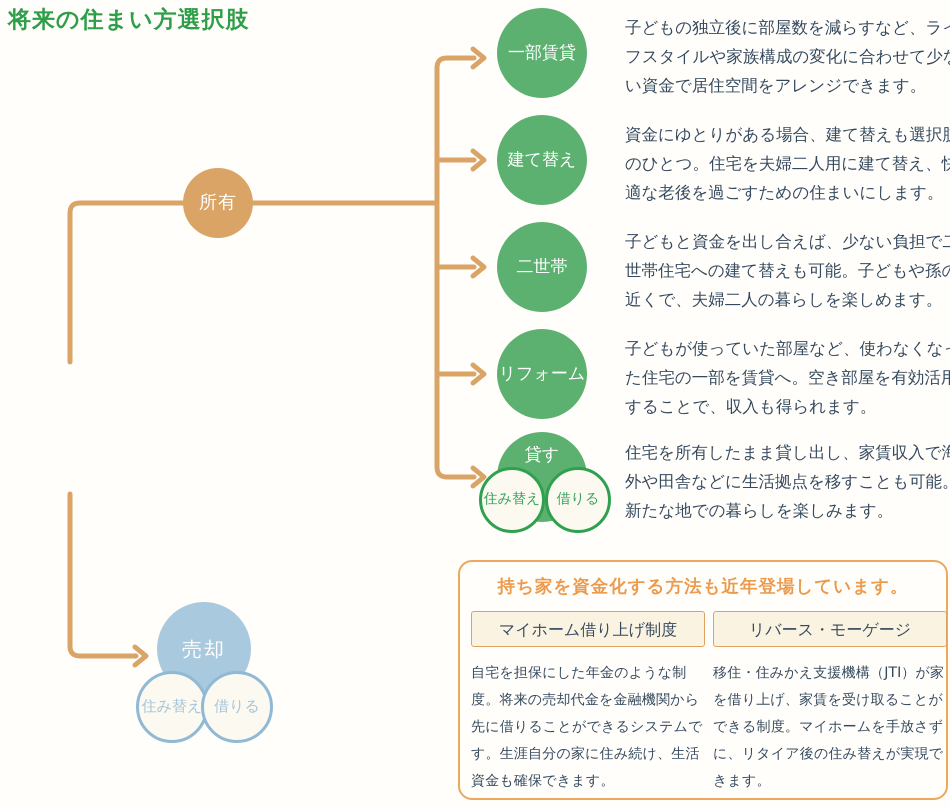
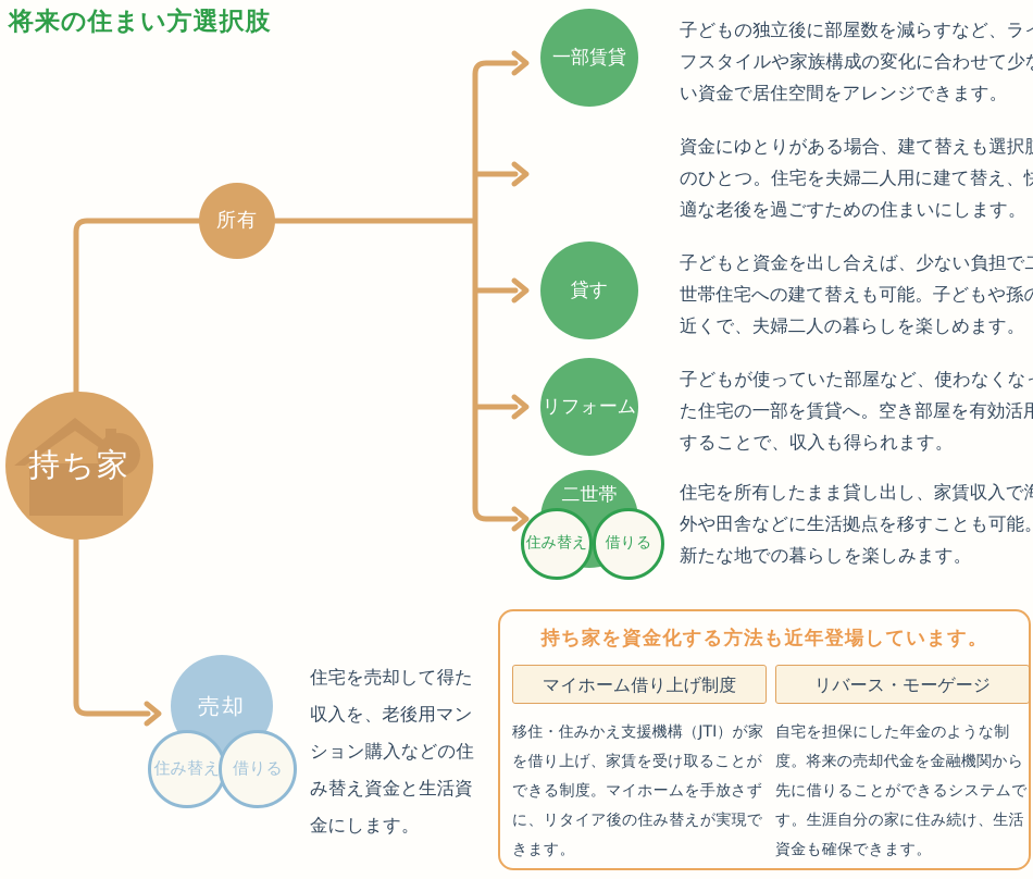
  将来の住まい方選択肢
+ 持ち家
  所有
  一部賃貸
- 建て替え
- 二世帯
+ 貸す
  リフォーム
- 貸す
+ 二世帯
  住み替え
  借りる
  子どもの独立後に部屋数を減らすなど、ラフスタイルや家族構成の変化に合わせて少い資金で居住空間をアレンジできます。
  資金にゆとりがある場合、建て替えも選択のひとつ。住宅を夫婦二人用に建て替え、適な老後を過ごすための住まいにします。
  子どもと資金を出し合えば、少ない負担で世帯住宅への建て替えも可能。子どもや孫近くで、夫婦二人の暮らしを楽しめます。
  子どもが使っていた部屋など、使わなくなた住宅の一部を賃貸へ。空き部屋を有効活用することで、収入も得られます。
  住宅を所有したまま貸し出し、家賃収入で外や田舎などに生活拠点を移すことも可能新たな地での暮らしを楽しみます。
  売却
  住み替え
  借りる
+ 住宅を売却して得た収入を、老後用マンション購入などの住み替え資金と生活資金にします。
  持ち家を資金化する方法も近年登場しています。
  マイホーム借り上げ制度
- 自宅を担保にした年金のような制度。将来の売却代金を金融機関から先に借りることができるシステムです。生涯自分の家に住み続け、生活資金も確保できます。
+ 移住・住みかえ支援機構（JTI）が家を借り上げ、家賃を受け取ることができる制度。マイホームを手放さずに、リタイア後の住み替えが実現できます。
  リバース・モーゲージ
- 移住・住みかえ支援機構（JTI）が家を借り上げ、家賃を受け取ることができる制度。マイホームを手放さずに、リタイア後の住み替えが実現できます。
+ 自宅を担保にした年金のような制度。将来の売却代金を金融機関から先に借りることができるシステムです。生涯自分の家に住み続け、生活資金も確保できます。
